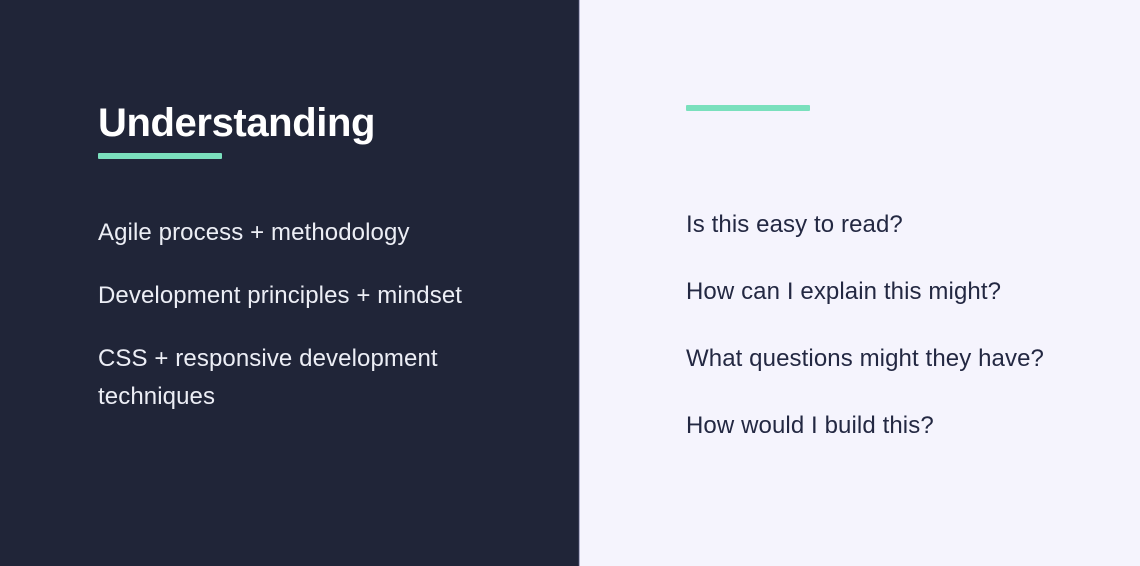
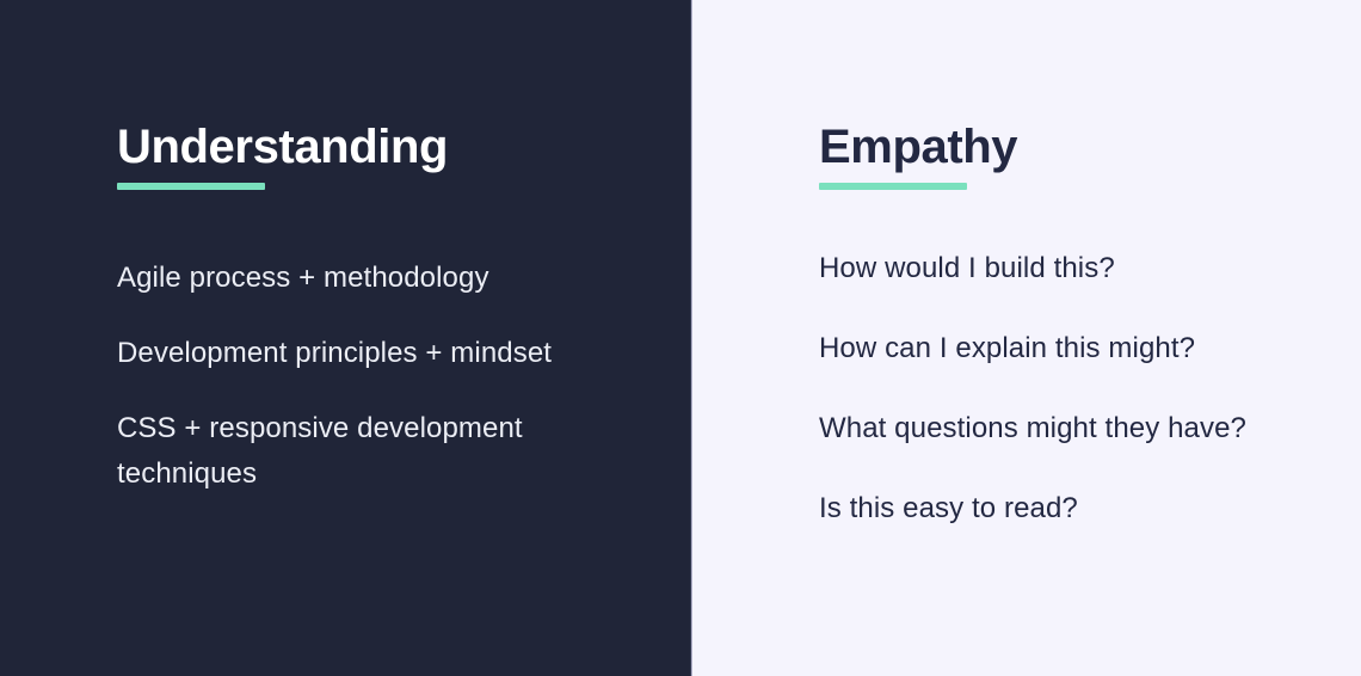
  Understanding
  Agile process + methodology
  Development principles + mindset
  CSS + responsive development techniques
+ Empathy
- Is this easy to read?
+ How would I build this?
  How can I explain this might?
  What questions might they have?
- How would I build this?
+ Is this easy to read?
